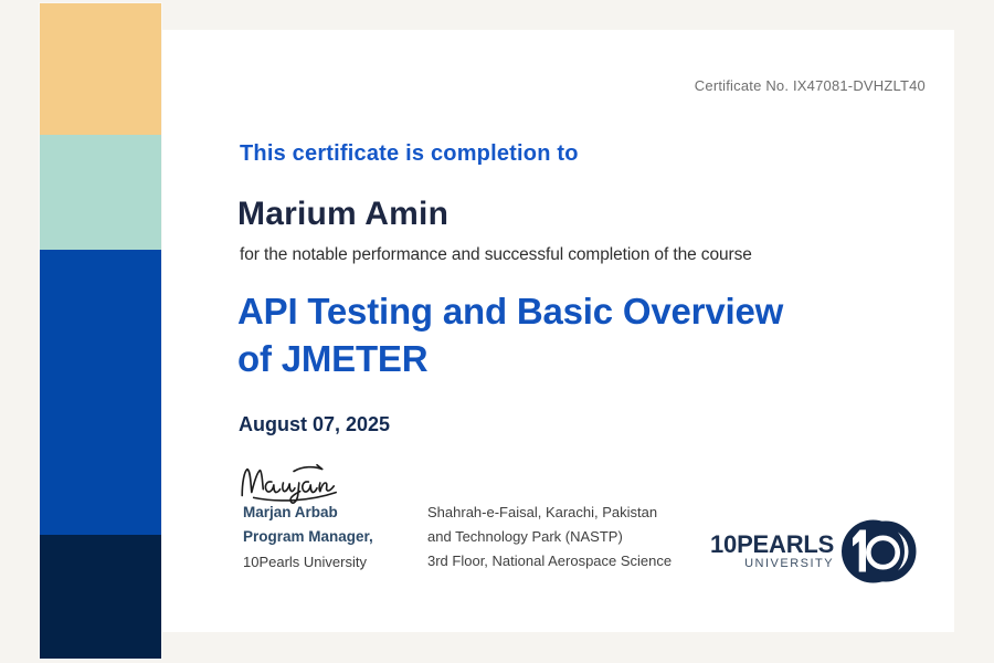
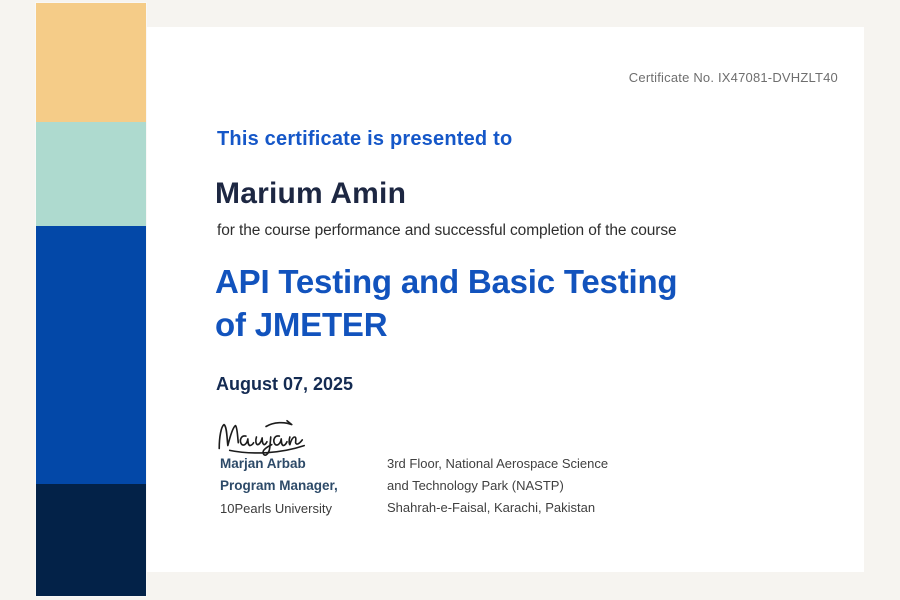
  Certificate No. IX47081-DVHZLT40
- This certificate is completion to
+ This certificate is presented to
  Marium Amin
- for the notable performance and successful completion of the course
+ for the course performance and successful completion of the course
- API Testing and Basic Overview
+ API Testing and Basic Testing
  of JMETER
  August 07, 2025
  Marjan Arbab
  Program Manager,
  10Pearls University
- Shahrah-e-Faisal, Karachi, Pakistan
+ 3rd Floor, National Aerospace Science
  and Technology Park (NASTP)
- 3rd Floor, National Aerospace Science
+ Shahrah-e-Faisal, Karachi, Pakistan
- 10PEARLS
- UNIVERSITY
